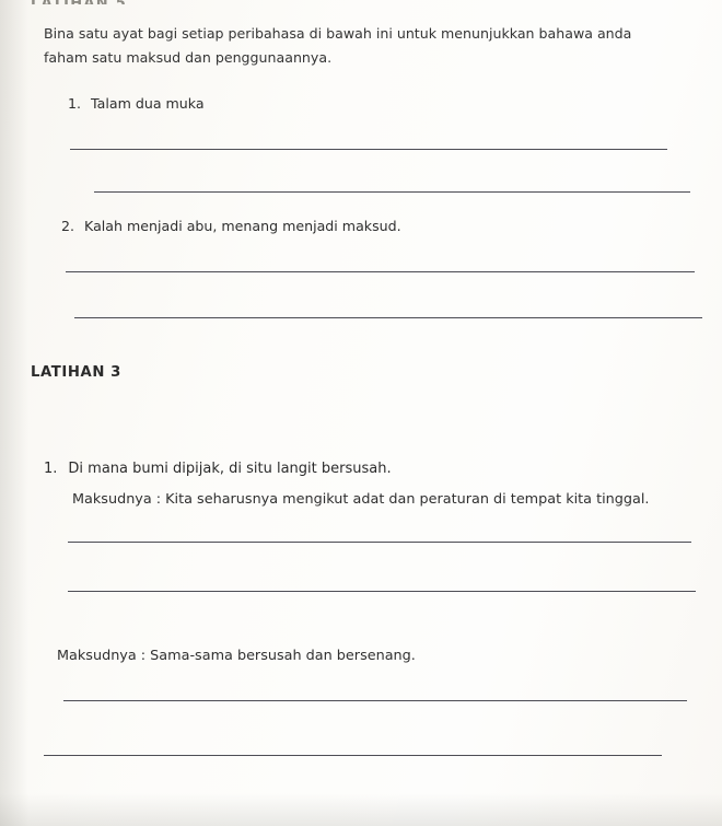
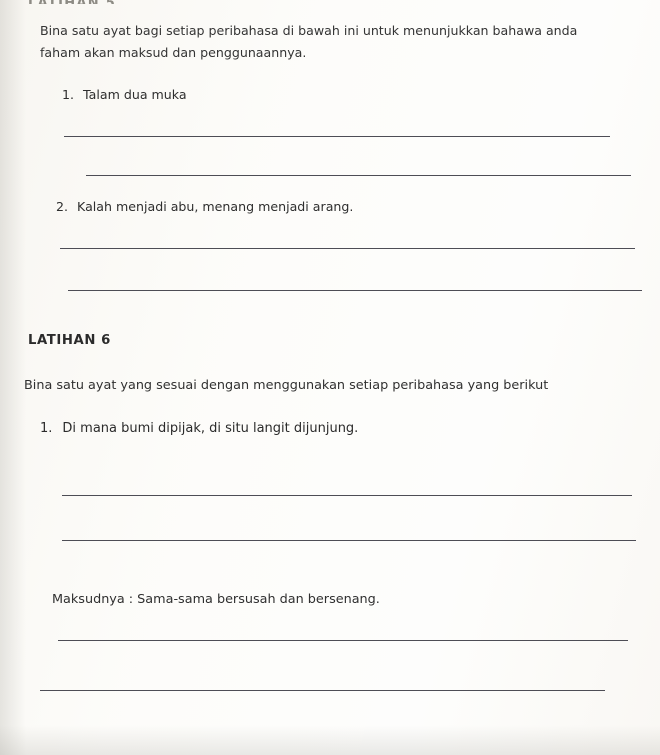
  LATIHAN 5
- Bina satu ayat bagi setiap peribahasa di bawah ini untuk menunjukkan bahawa anda faham satu maksud dan penggunaannya.
+ Bina satu ayat bagi setiap peribahasa di bawah ini untuk menunjukkan bahawa anda faham akan maksud dan penggunaannya.
  1. Talam dua muka
- 2. Kalah menjadi abu, menang menjadi maksud.
+ 2. Kalah menjadi abu, menang menjadi arang.
- LATIHAN 3
+ LATIHAN 6
+ Bina satu ayat yang sesuai dengan menggunakan setiap peribahasa yang berikut
- 1. Di mana bumi dipijak, di situ langit bersusah.
+ 1. Di mana bumi dipijak, di situ langit dijunjung.
- Maksudnya : Kita seharusnya mengikut adat dan peraturan di tempat kita tinggal.
  Maksudnya : Sama-sama bersusah dan bersenang.
